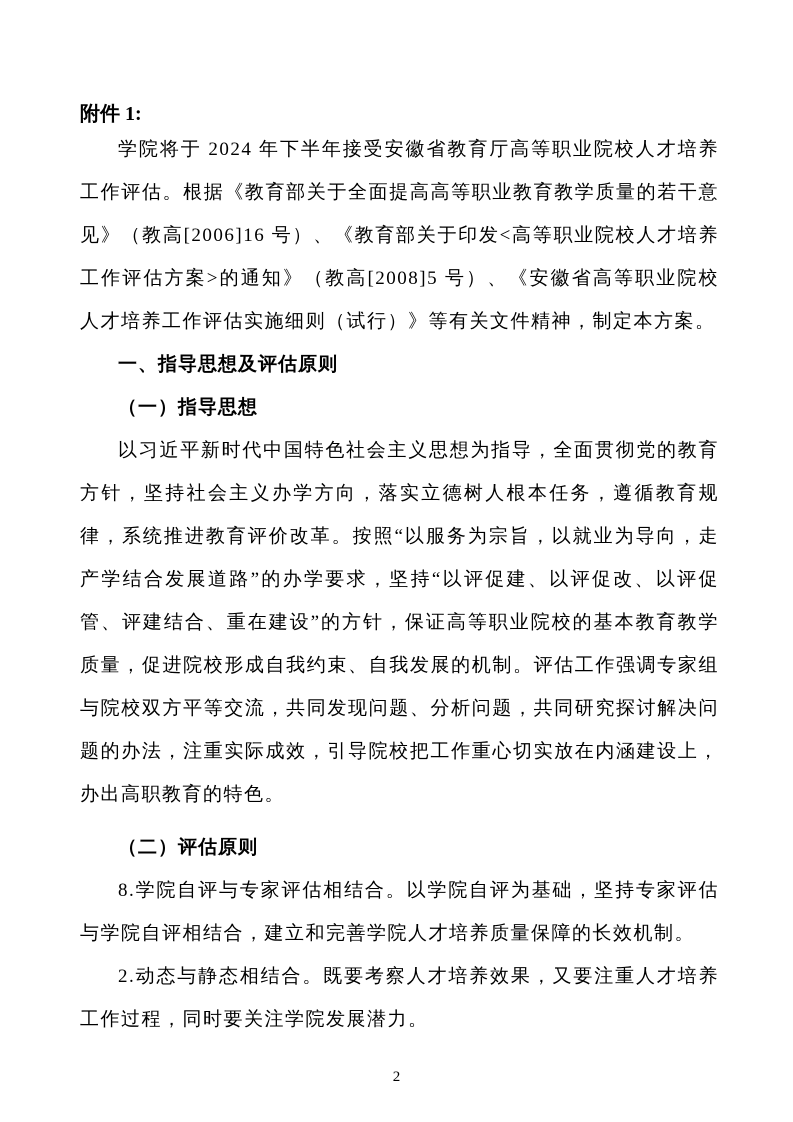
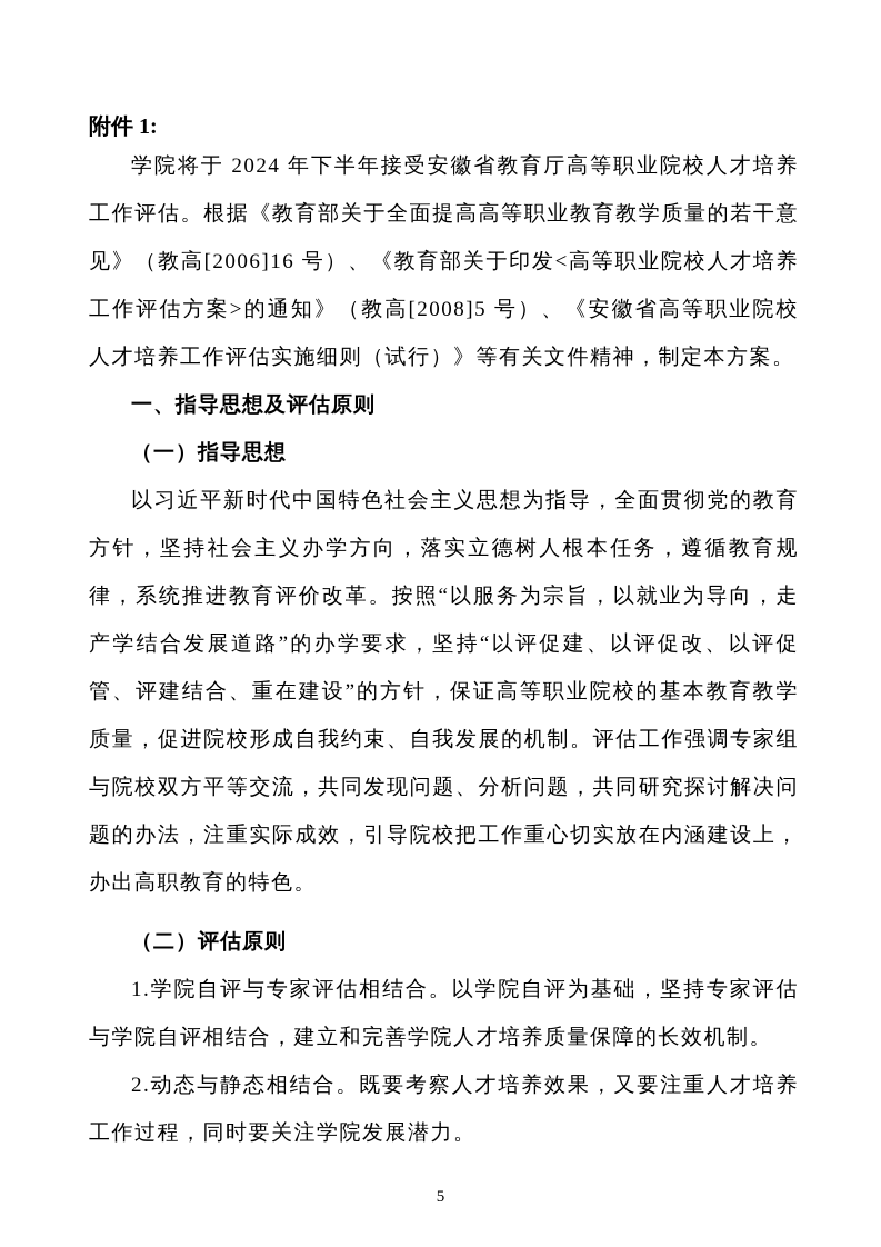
  附件 1:
  学院将于 2024 年下半年接受安徽省教育厅高等职业院校人才培养工作评估。根据《教育部关于全面提高高等职业教育教学质量的若干意见》（教高[2006]16 号）、《教育部关于印发<高等职业院校人才培养工作评估方案>的通知》（教高[2008]5 号）、《安徽省高等职业院校人才培养工作评估实施细则（试行）》等有关文件精神，制定本方案。
  一、指导思想及评估原则
  （一）指导思想
  以习近平新时代中国特色社会主义思想为指导，全面贯彻党的教育方针，坚持社会主义办学方向，落实立德树人根本任务，遵循教育规律，系统推进教育评价改革。按照“以服务为宗旨，以就业为导向，走产学结合发展道路”的办学要求，坚持“以评促建、以评促改、以评促管、评建结合、重在建设”的方针，保证高等职业院校的基本教育教学质量，促进院校形成自我约束、自我发展的机制。评估工作强调专家组与院校双方平等交流，共同发现问题、分析问题，共同研究探讨解决问题的办法，注重实际成效，引导院校把工作重心切实放在内涵建设上，办出高职教育的特色。
  （二）评估原则
- 8.学院自评与专家评估相结合。以学院自评为基础，坚持专家评估与学院自评相结合，建立和完善学院人才培养质量保障的长效机制。
+ 1.学院自评与专家评估相结合。以学院自评为基础，坚持专家评估与学院自评相结合，建立和完善学院人才培养质量保障的长效机制。
  2.动态与静态相结合。既要考察人才培养效果，又要注重人才培养工作过程，同时要关注学院发展潜力。
- 2
+ 5
